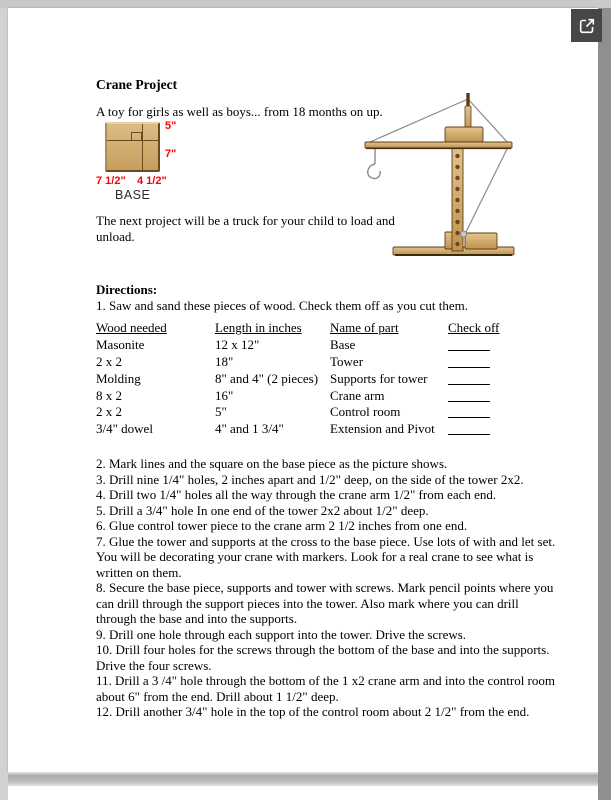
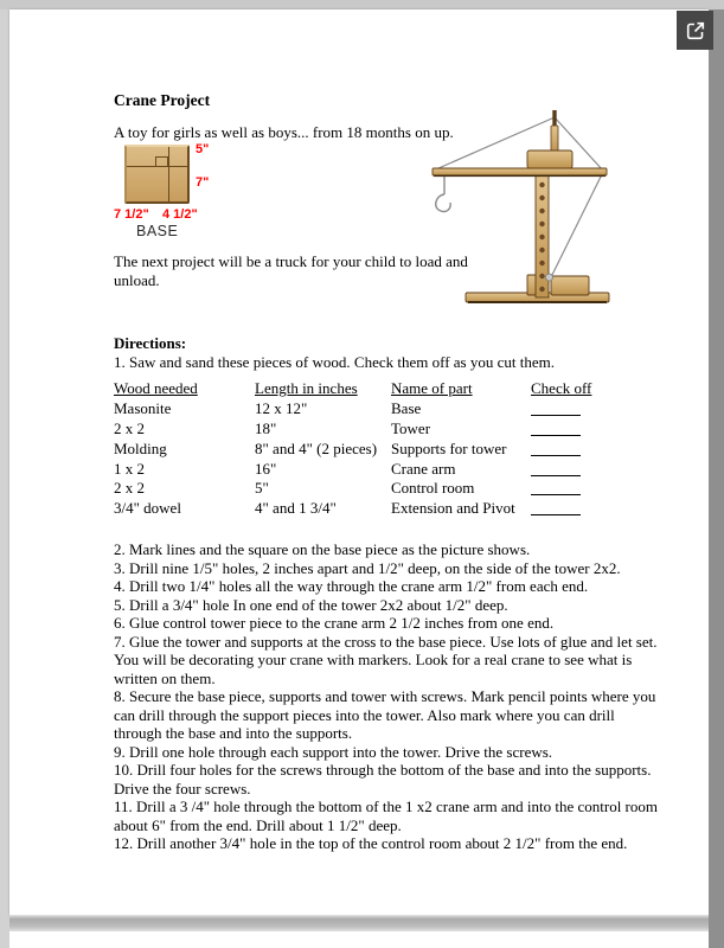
  Crane Project
  A toy for girls as well as boys... from 18 months on up.
  5"
  7"
  7 1/2"
  4 1/2"
  BASE
  The next project will be a truck for your child to load and unload.
  Directions:
  1. Saw and sand these pieces of wood. Check them off as you cut them.
  Wood needed
  Length in inches
  Name of part
  Check off
  Masonite
  12 x 12"
  Base
  2 x 2
  18"
  Tower
  Molding
  8" and 4" (2 pieces)
  Supports for tower
- 8 x 2
+ 1 x 2
  16"
  Crane arm
  2 x 2
  5"
  Control room
  3/4" dowel
  4" and 1 3/4"
  Extension and Pivot
  2. Mark lines and the square on the base piece as the picture shows.
- 3. Drill nine 1/4" holes, 2 inches apart and 1/2" deep, on the side of the tower 2x2.
+ 3. Drill nine 1/5" holes, 2 inches apart and 1/2" deep, on the side of the tower 2x2.
  4. Drill two 1/4" holes all the way through the crane arm 1/2" from each end.
  5. Drill a 3/4" hole In one end of the tower 2x2 about 1/2" deep.
  6. Glue control tower piece to the crane arm 2 1/2 inches from one end.
- 7. Glue the tower and supports at the cross to the base piece. Use lots of with and let set. You will be decorating your crane with markers. Look for a real crane to see what is written on them.
+ 7. Glue the tower and supports at the cross to the base piece. Use lots of glue and let set. You will be decorating your crane with markers. Look for a real crane to see what is written on them.
  8. Secure the base piece, supports and tower with screws. Mark pencil points where you can drill through the support pieces into the tower. Also mark where you can drill through the base and into the supports.
  9. Drill one hole through each support into the tower. Drive the screws.
  10. Drill four holes for the screws through the bottom of the base and into the supports. Drive the four screws.
  11. Drill a 3 /4" hole through the bottom of the 1 x2 crane arm and into the control room about 6" from the end. Drill about 1 1/2" deep.
  12. Drill another 3/4" hole in the top of the control room about 2 1/2" from the end.
